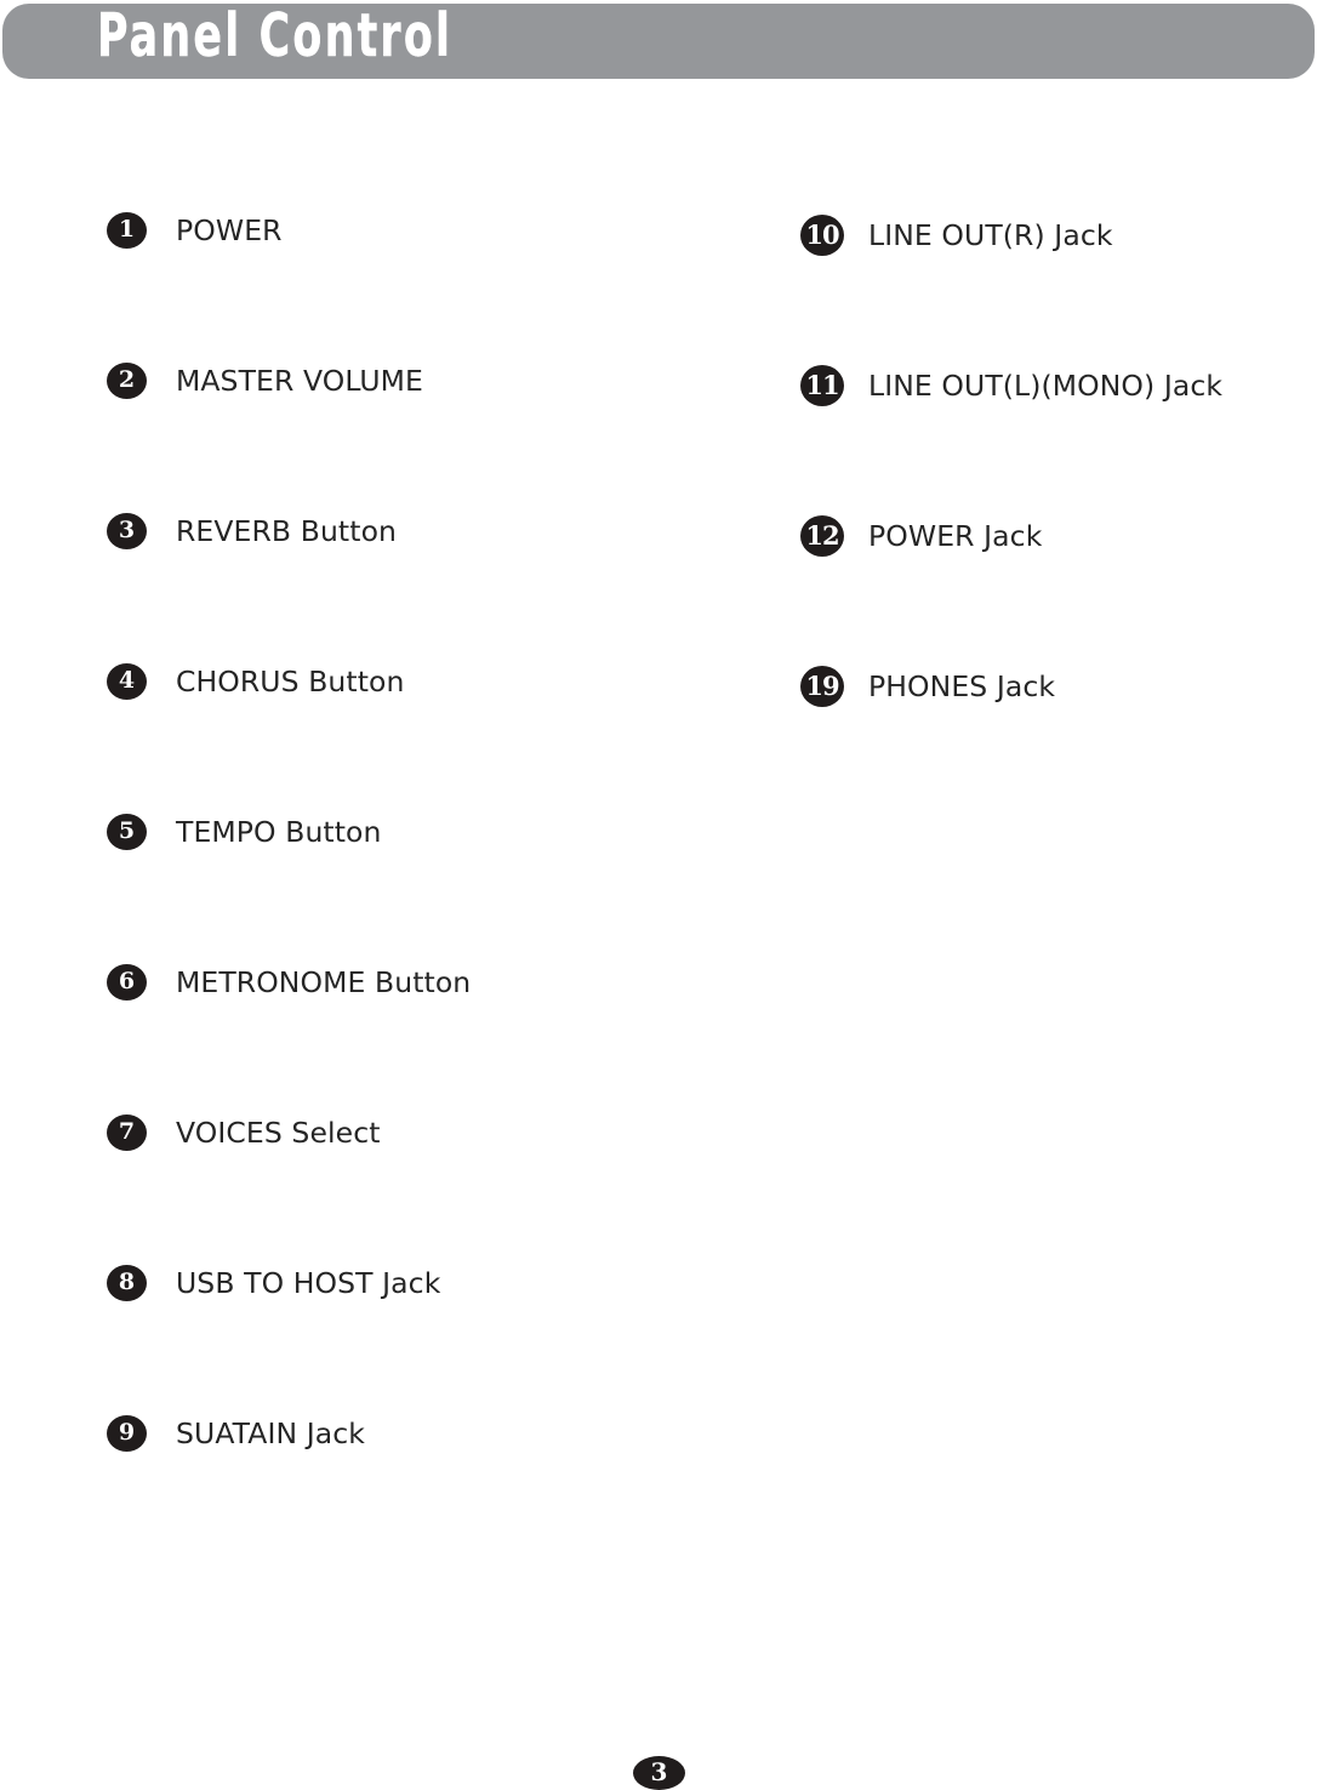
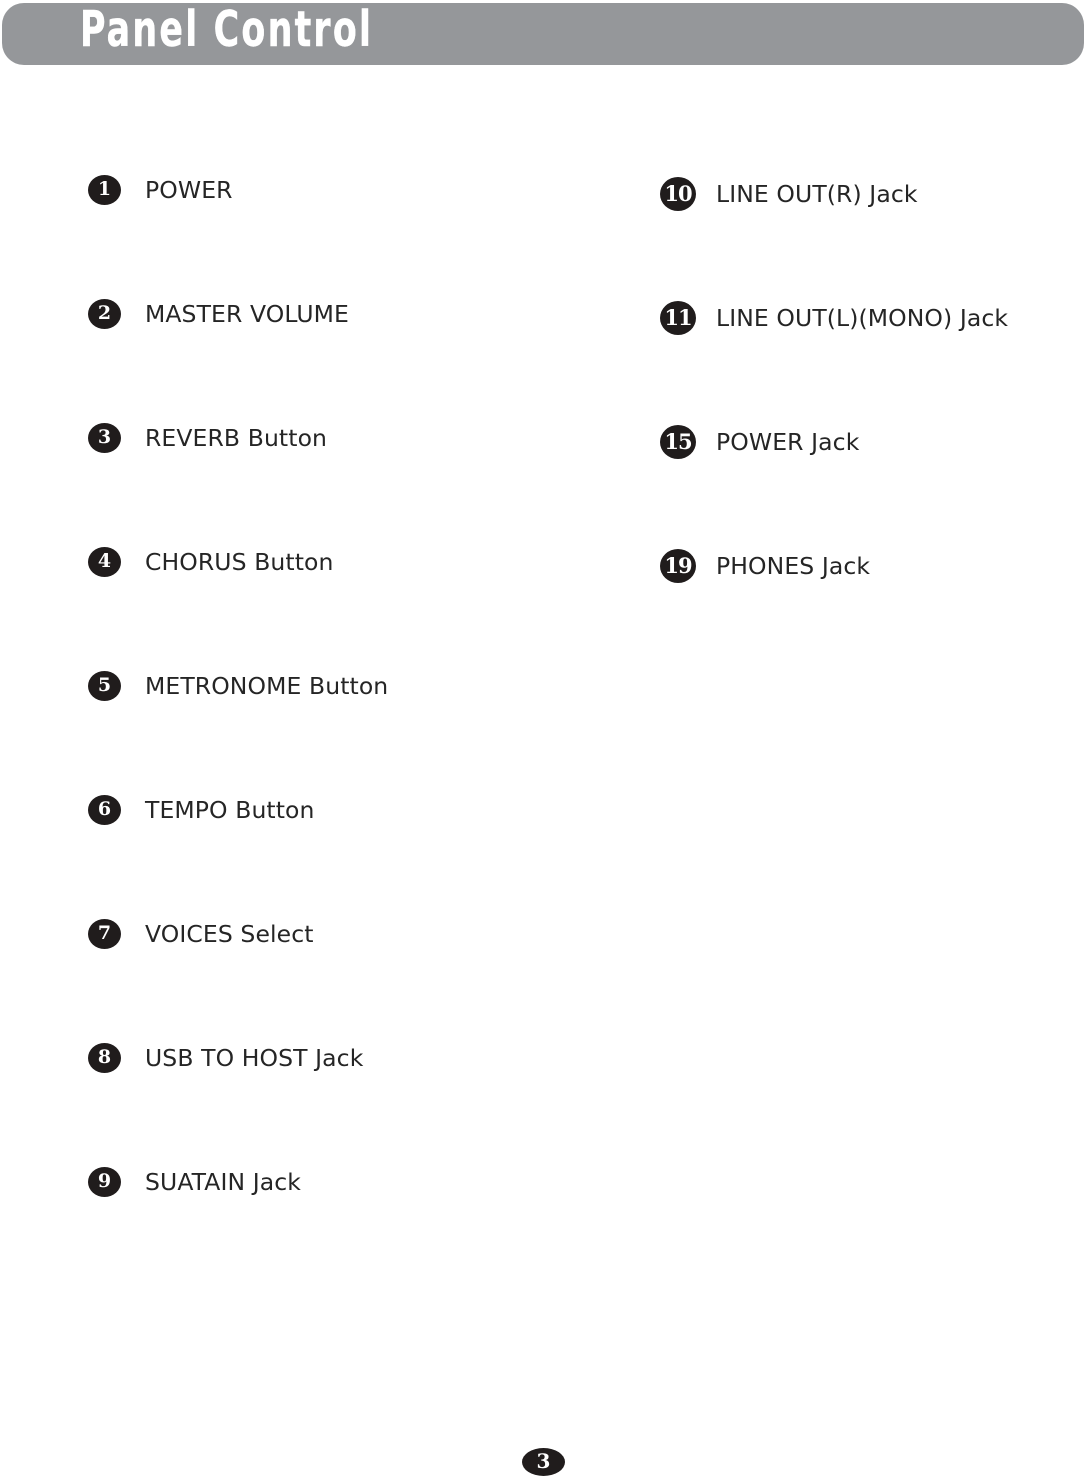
  Panel Control
  1
  POWER
  2
  MASTER VOLUME
  3
  REVERB Button
  4
  CHORUS Button
  5
- TEMPO Button
+ METRONOME Button
  6
- METRONOME Button
+ TEMPO Button
  7
  VOICES Select
  8
  USB TO HOST Jack
  9
  SUATAIN Jack
  10
  LINE OUT(R) Jack
  11
  LINE OUT(L)(MONO) Jack
- 12
+ 15
  POWER Jack
  19
  PHONES Jack
  3
